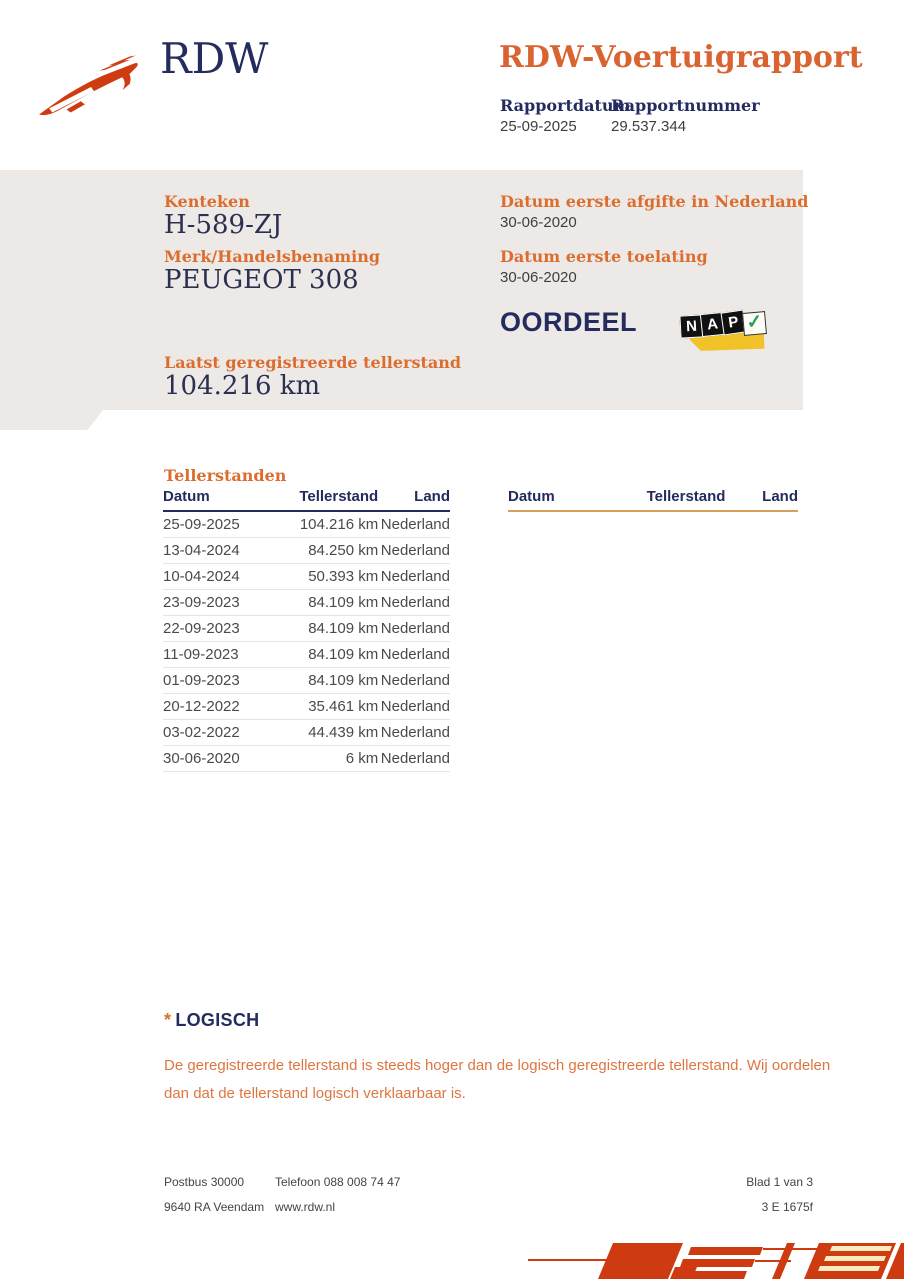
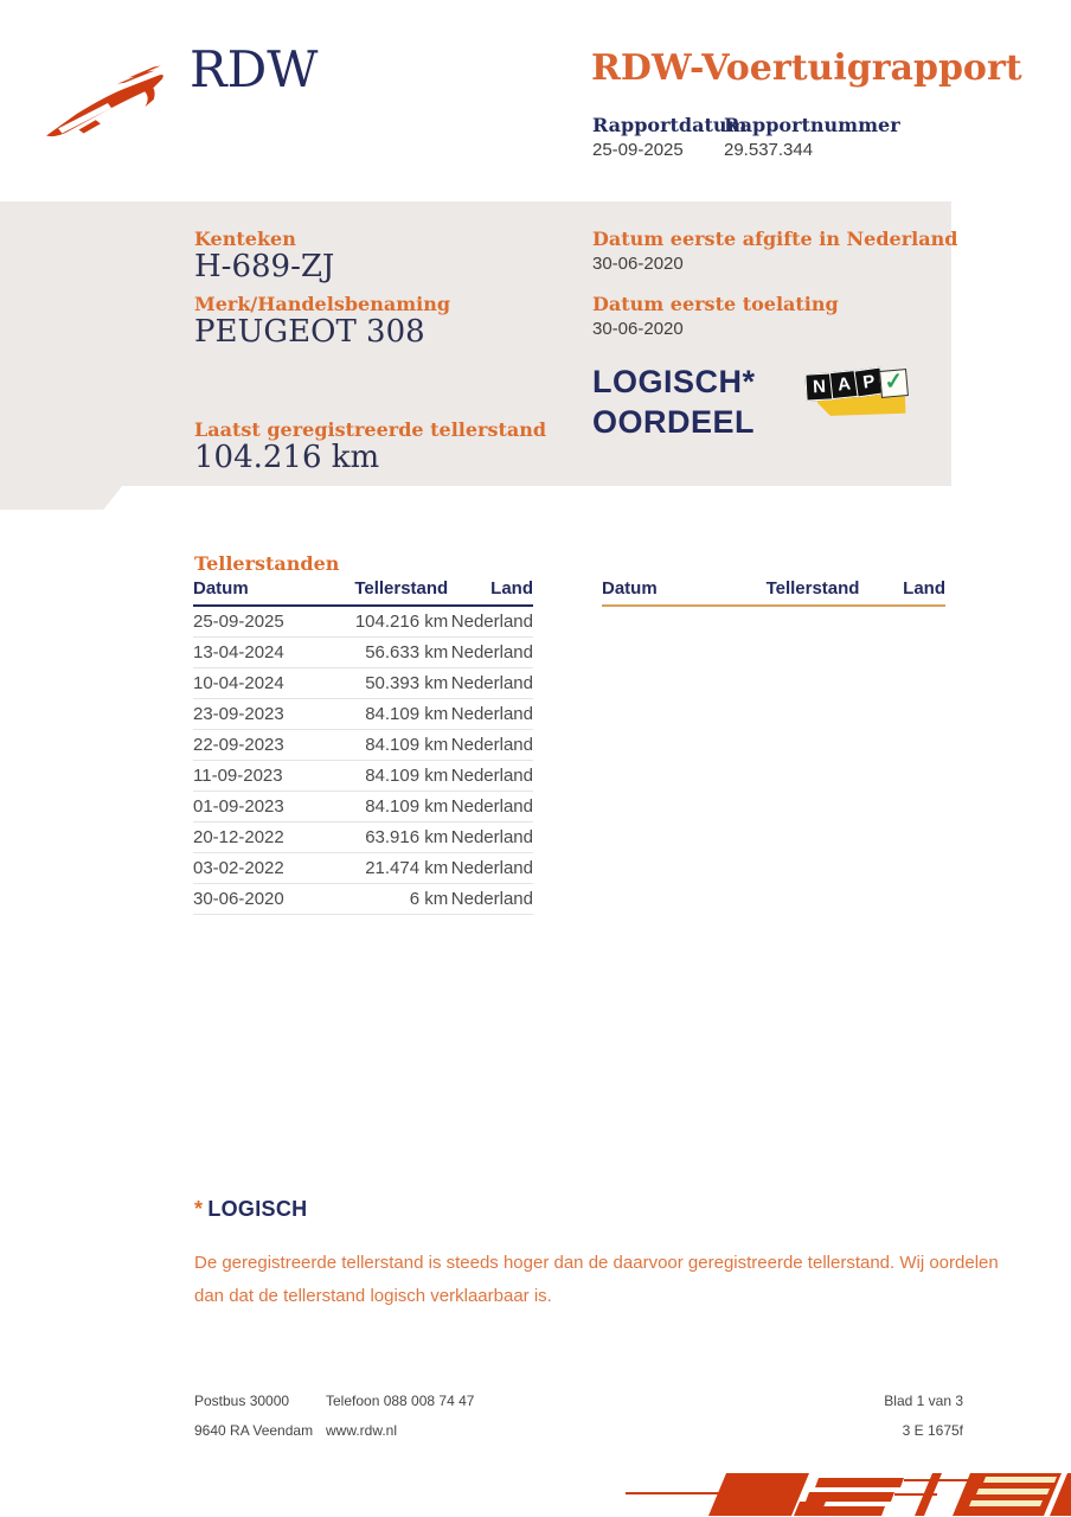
  RDW
  RDW-Voertuigrapport
  Rapportdatum
  Rapportnummer
  25-09-2025
  29.537.344
  Kenteken
- H-589-ZJ
+ H-689-ZJ
  Merk/Handelsbenaming
  PEUGEOT 308
  Laatst geregistreerde tellerstand
  104.216 km
  Datum eerste afgifte in Nederland
  30-06-2020
  Datum eerste toelating
  30-06-2020
+ LOGISCH*
  OORDEEL
  Tellerstanden
  Datum	Tellerstand	Land
  25-09-2025	104.216 km	Nederland
- 13-04-2024	84.250 km	Nederland
+ 13-04-2024	56.633 km	Nederland
  10-04-2024	50.393 km	Nederland
  23-09-2023	84.109 km	Nederland
  22-09-2023	84.109 km	Nederland
  11-09-2023	84.109 km	Nederland
  01-09-2023	84.109 km	Nederland
- 20-12-2022	35.461 km	Nederland
+ 20-12-2022	63.916 km	Nederland
- 03-02-2022	44.439 km	Nederland
+ 03-02-2022	21.474 km	Nederland
  30-06-2020	6 km	Nederland
  Datum	Tellerstand	Land
  * LOGISCH
- De geregistreerde tellerstand is steeds hoger dan de logisch geregistreerde tellerstand. Wij oordelen dan dat de tellerstand logisch verklaarbaar is.
+ De geregistreerde tellerstand is steeds hoger dan de daarvoor geregistreerde tellerstand. Wij oordelen dan dat de tellerstand logisch verklaarbaar is.
  Postbus 30000
  9640 RA Veendam
  Telefoon 088 008 74 47
  www.rdw.nl
  Blad 1 van 3
  3 E 1675f
